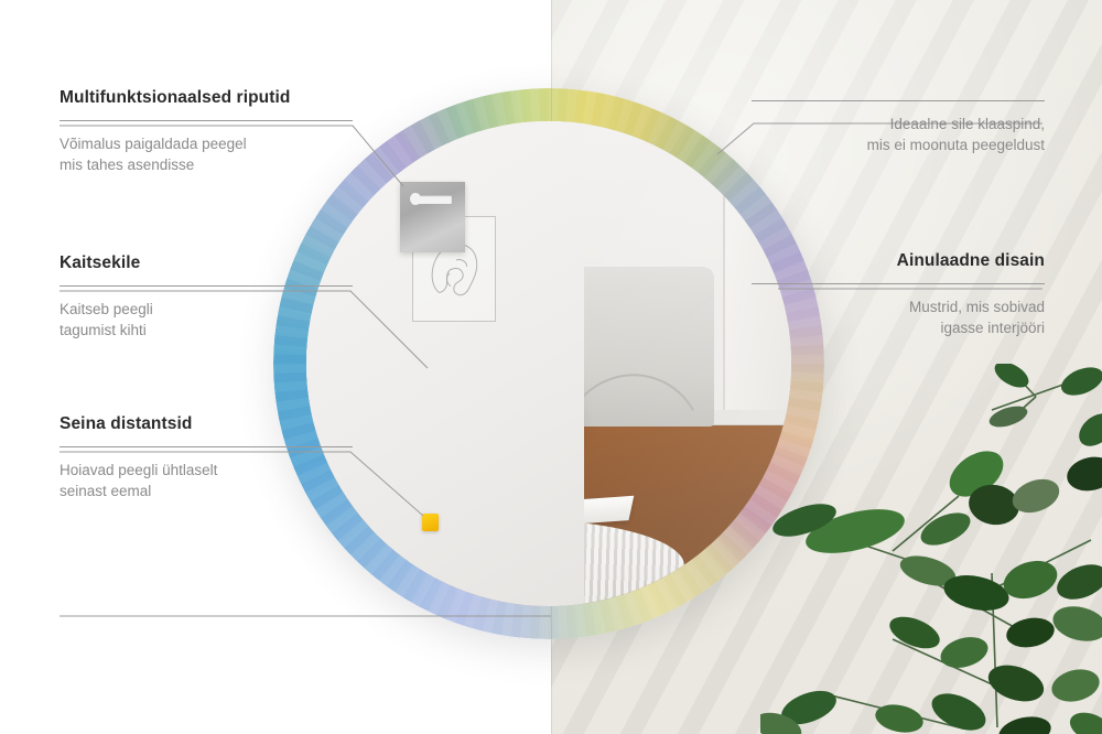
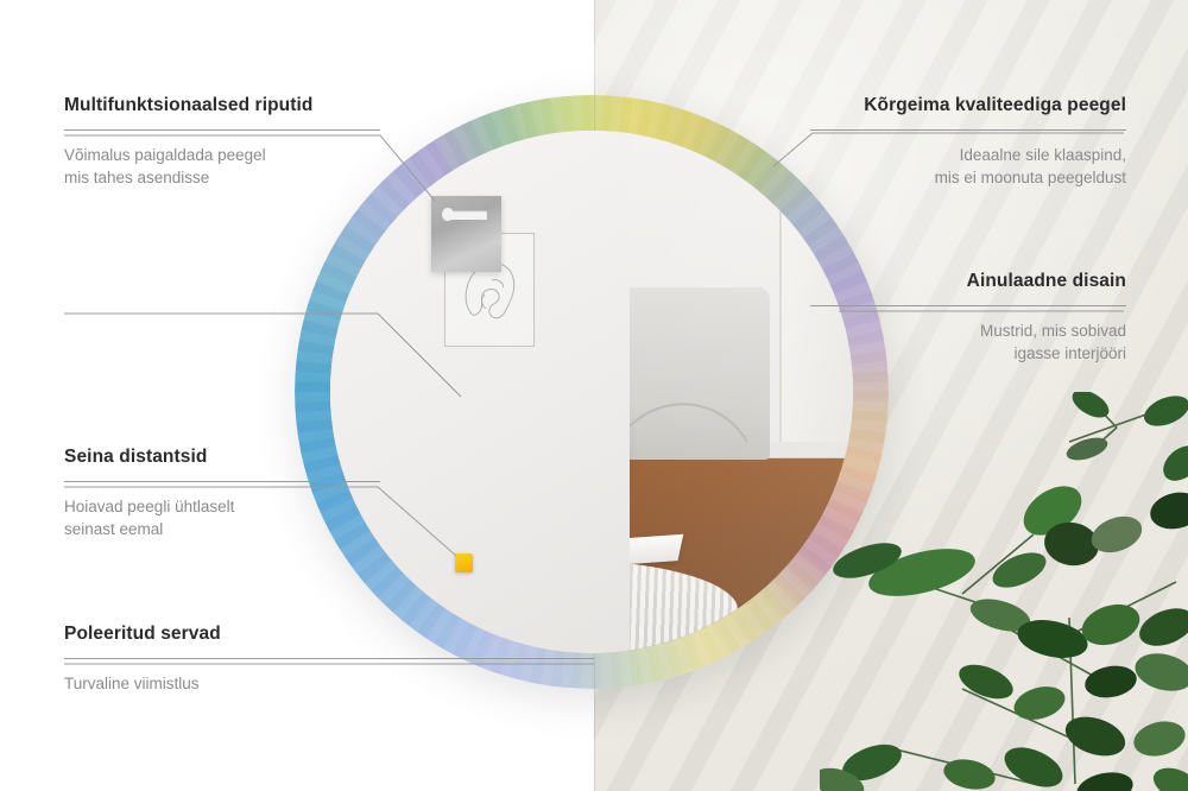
  Multifunktsionaalsed riputid
  Võimalus paigaldada peegel
  mis tahes asendisse
- Kaitsekile
- Kaitseb peegli
- tagumist kihti
  Seina distantsid
  Hoiavad peegli ühtlaselt
  seinast eemal
+ Poleeritud servad
+ Turvaline viimistlus
+ Kõrgeima kvaliteediga peegel
  Ideaalne sile klaaspind,
  mis ei moonuta peegeldust
  Ainulaadne disain
  Mustrid, mis sobivad
  igasse interjööri
